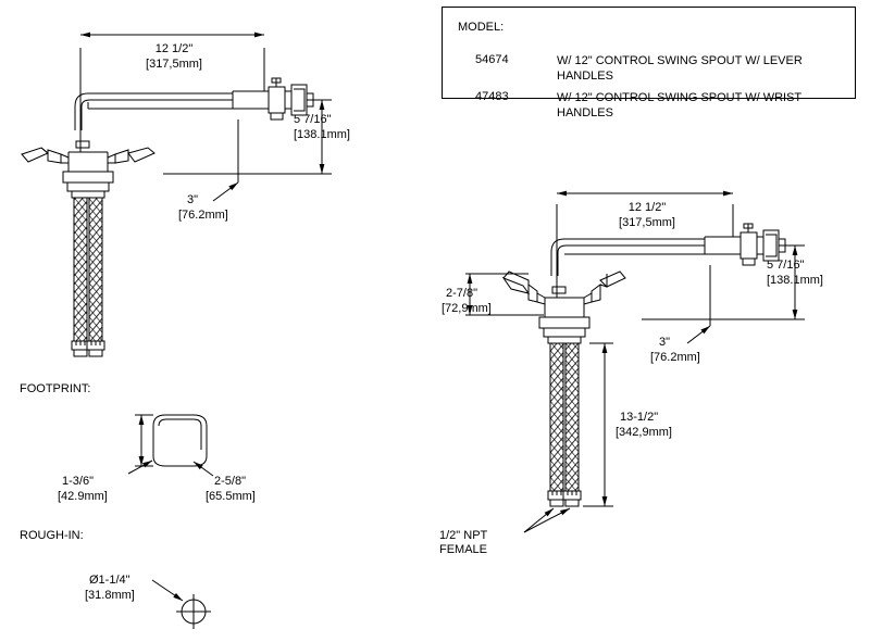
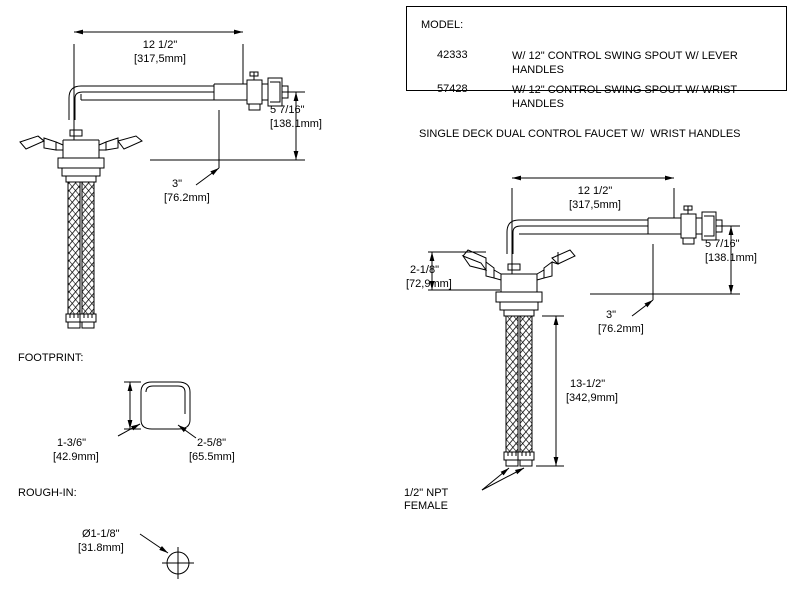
+ SINGLE DECK DUAL CONTROL FAUCET W/ WRIST HANDLES
  FOOTPRINT:
  ROUGH-IN:
  MODEL:
- 54674
+ 42333
  W/ 12" CONTROL SWING SPOUT W/ LEVER
  HANDLES
- 47483
+ 57428
  W/ 12" CONTROL SWING SPOUT W/ WRIST
  HANDLES
  12 1/2"
  [317,5mm]
  5 7/16"
  [138.1mm]
  3"
  [76.2mm]
  12 1/2"
  [317,5mm]
  5 7/16"
  [138.1mm]
  3"
  [76.2mm]
- 2-7/8"
+ 2-1/8"
  [72,9mm]
  13-1/2"
  [342,9mm]
  1/2" NPT
  FEMALE
  1-3/6"
  [42.9mm]
  2-5/8"
  [65.5mm]
- Ø1-1/4"
+ Ø1-1/8"
  [31.8mm]
